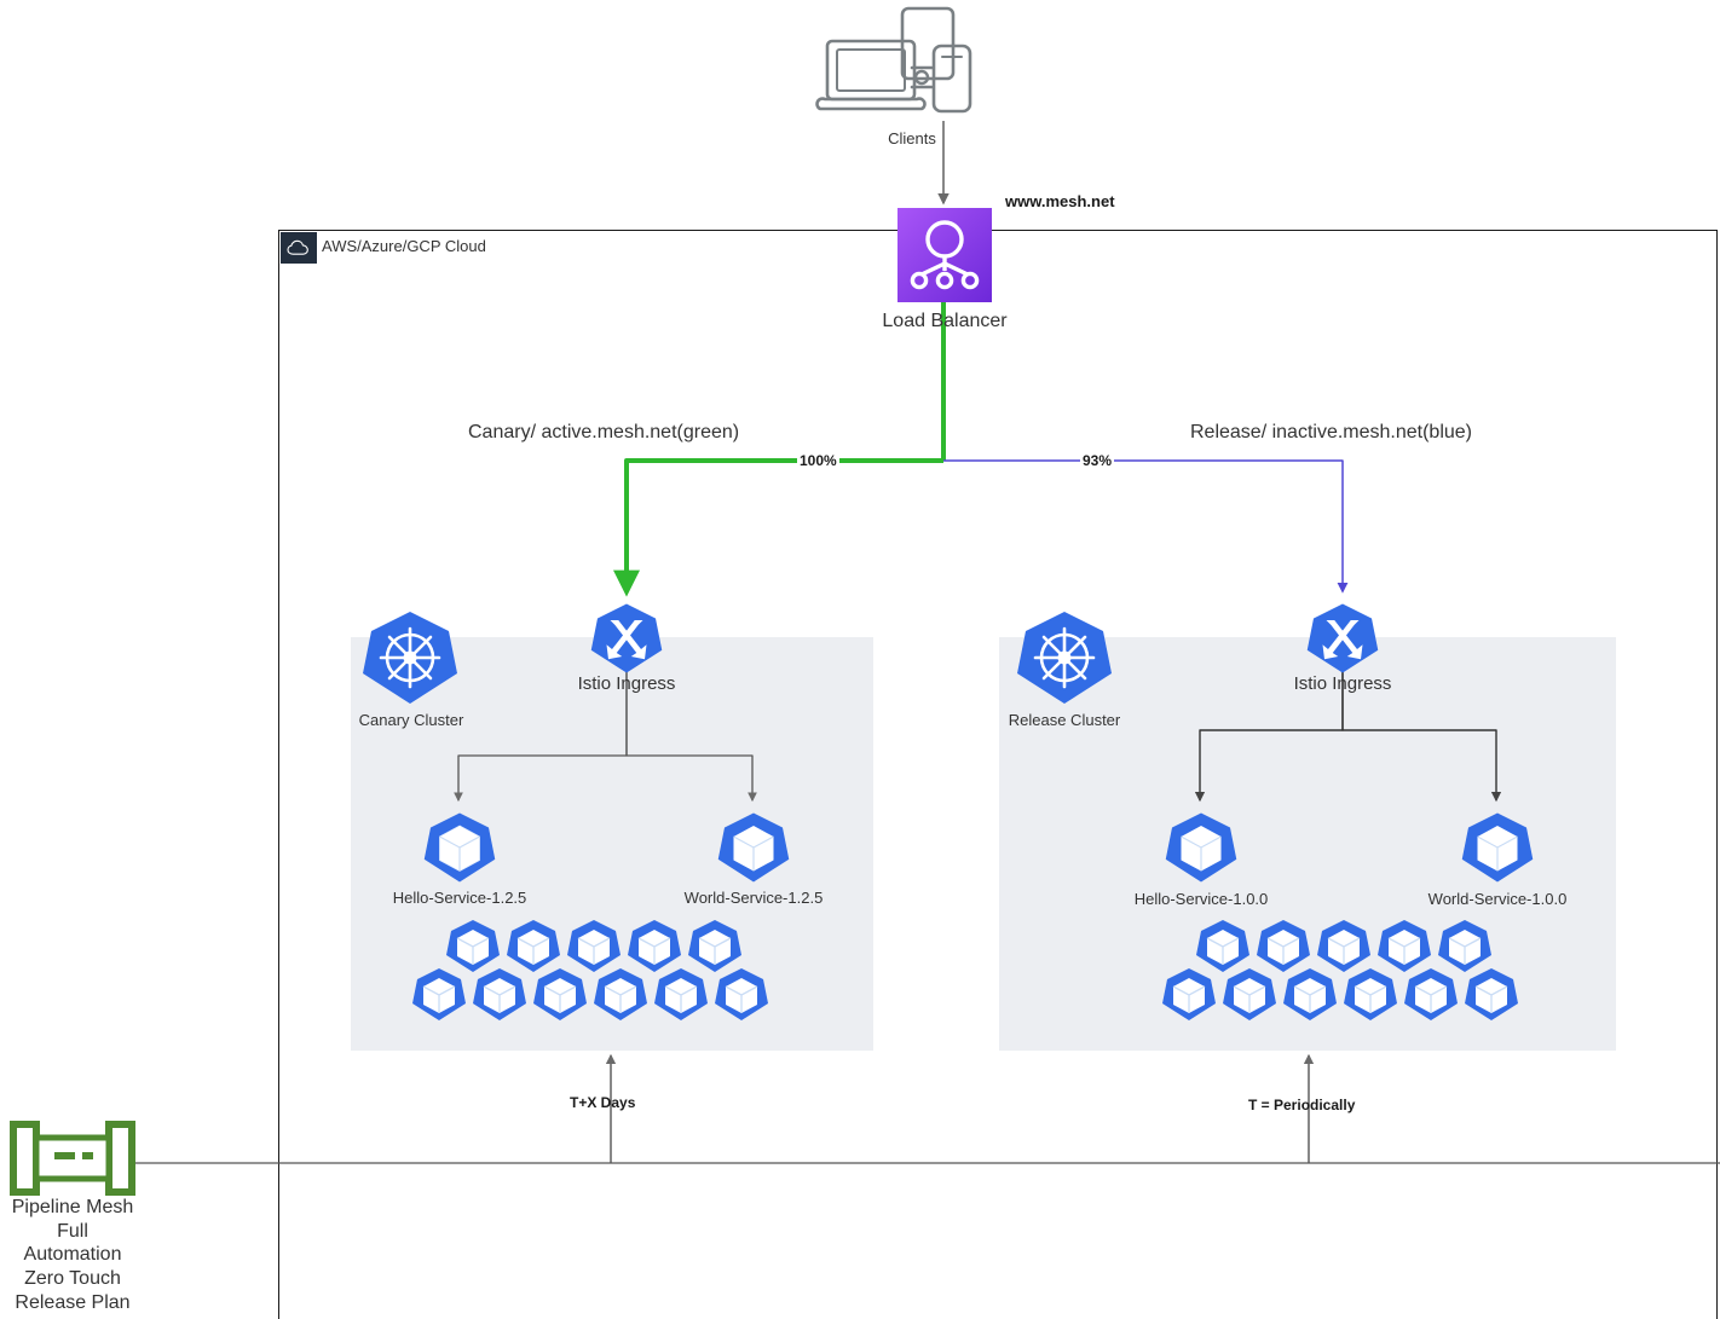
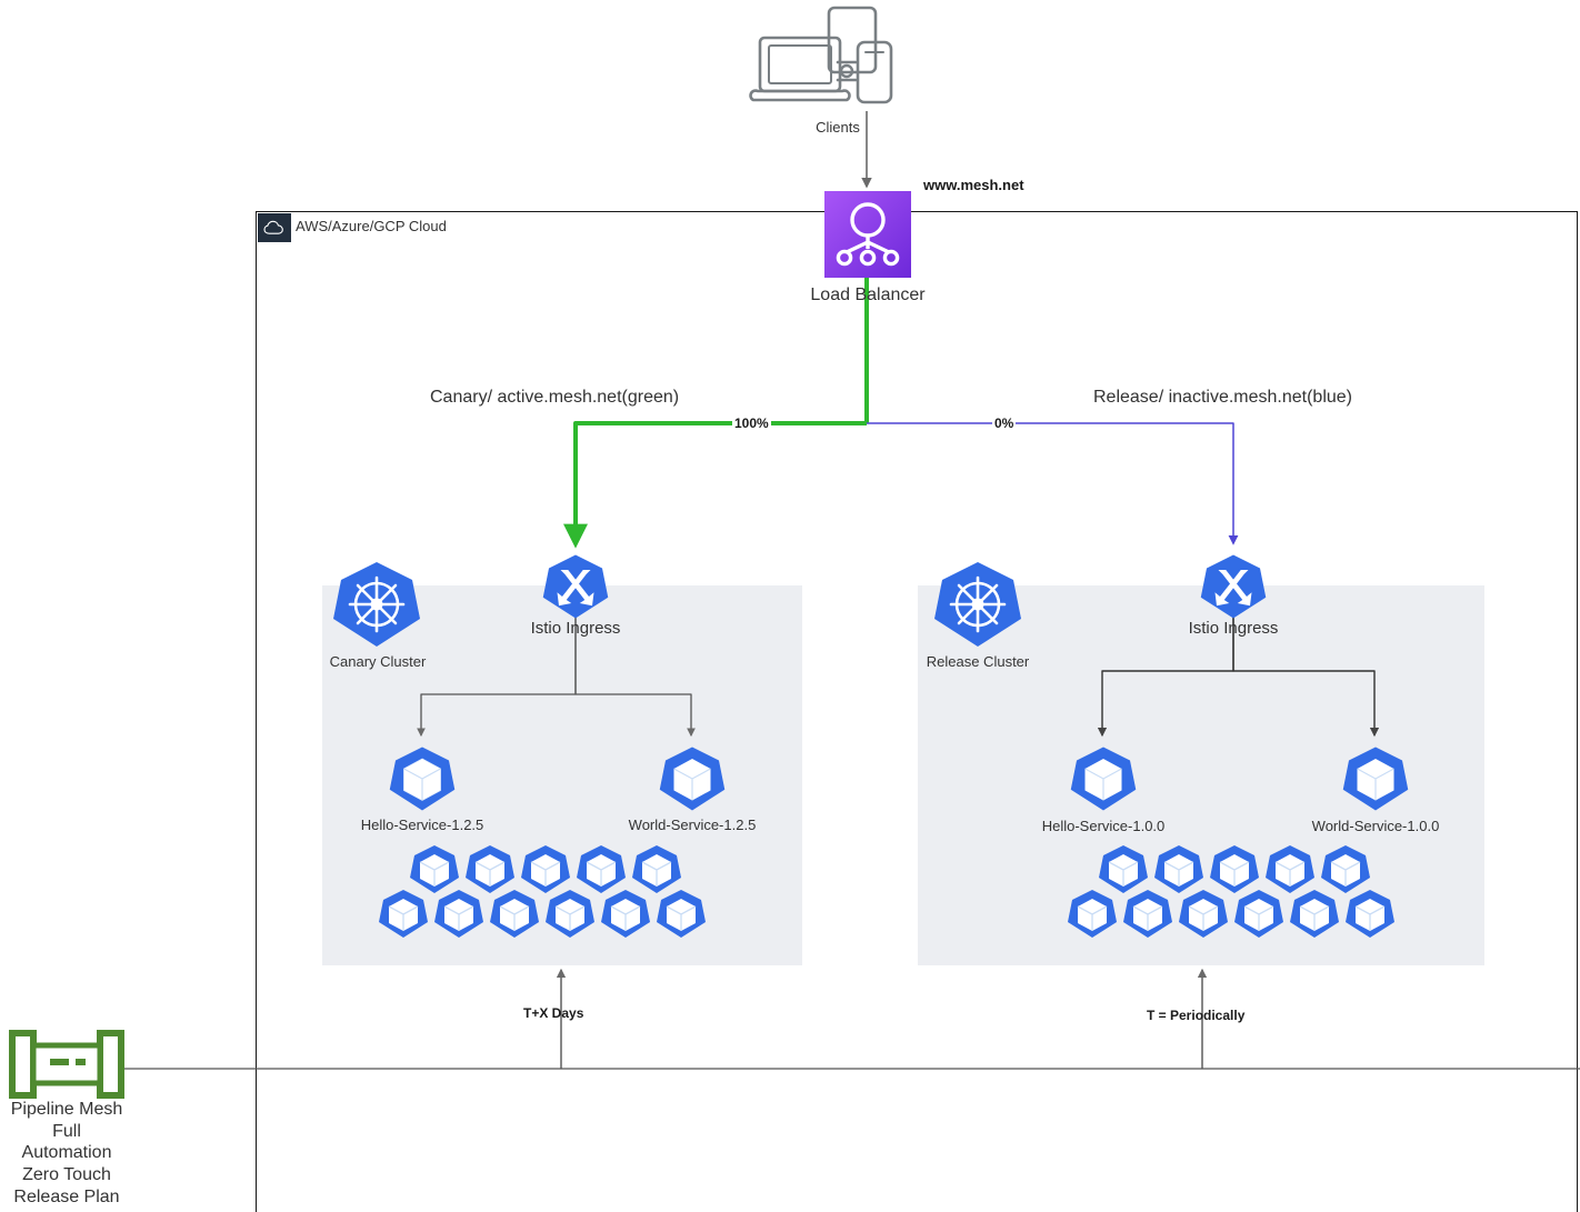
  AWS/Azure/GCP Cloud
  Clients
  Load Balancer
  www.mesh.net
  Canary/ active.mesh.net(green)
  100%
  Release/ inactive.mesh.net(blue)
- 93%
+ 0%
  Canary Cluster
  Istio Ingress
  Hello-Service-1.2.5
  World-Service-1.2.5
  Release Cluster
  Istio Ingress
  Hello-Service-1.0.0
  World-Service-1.0.0
  T+X Days
  T = Periodically
  Pipeline Mesh
  Full
  Automation
  Zero Touch
  Release Plan
